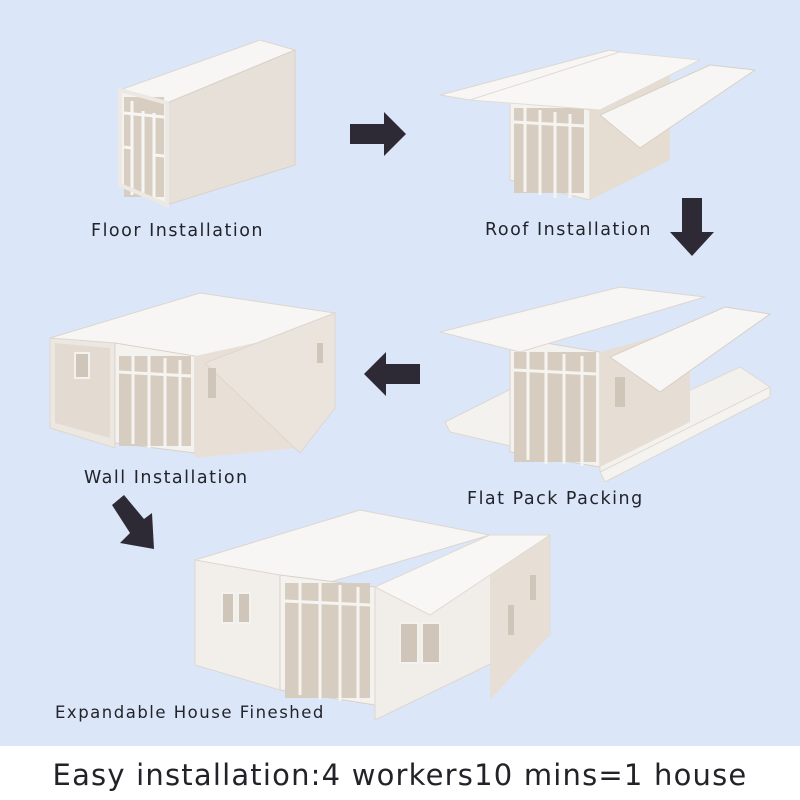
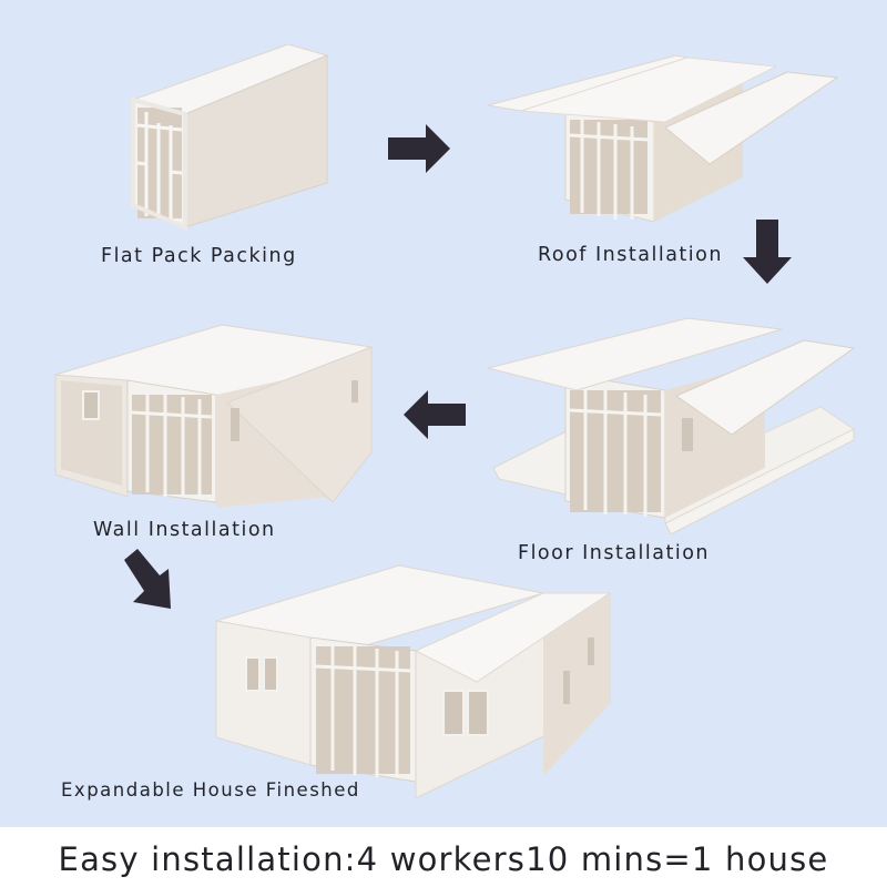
- Floor Installation
+ Flat Pack Packing
  Roof Installation
  Wall Installation
- Flat Pack Packing
+ Floor Installation
  Expandable House Fineshed
  Easy installation:4 workers10 mins=1 house
